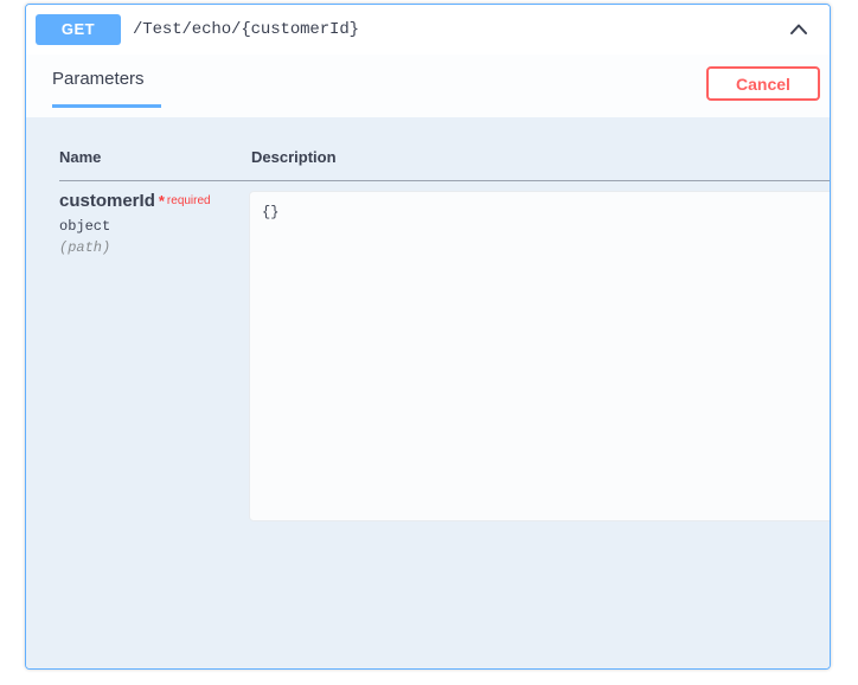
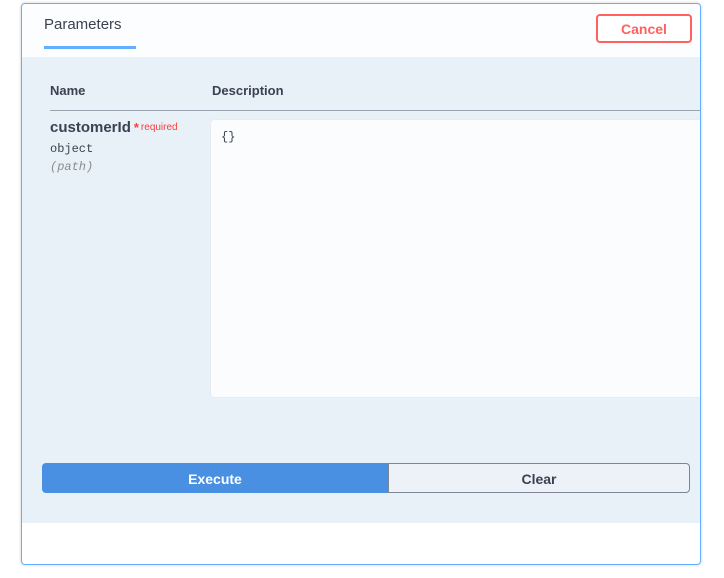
- GET
- /Test/echo/{customerId}
  Parameters
  Cancel
  Name
  Description
  customerId * required
  object
  (path)
  {}
+ Execute
+ Clear
